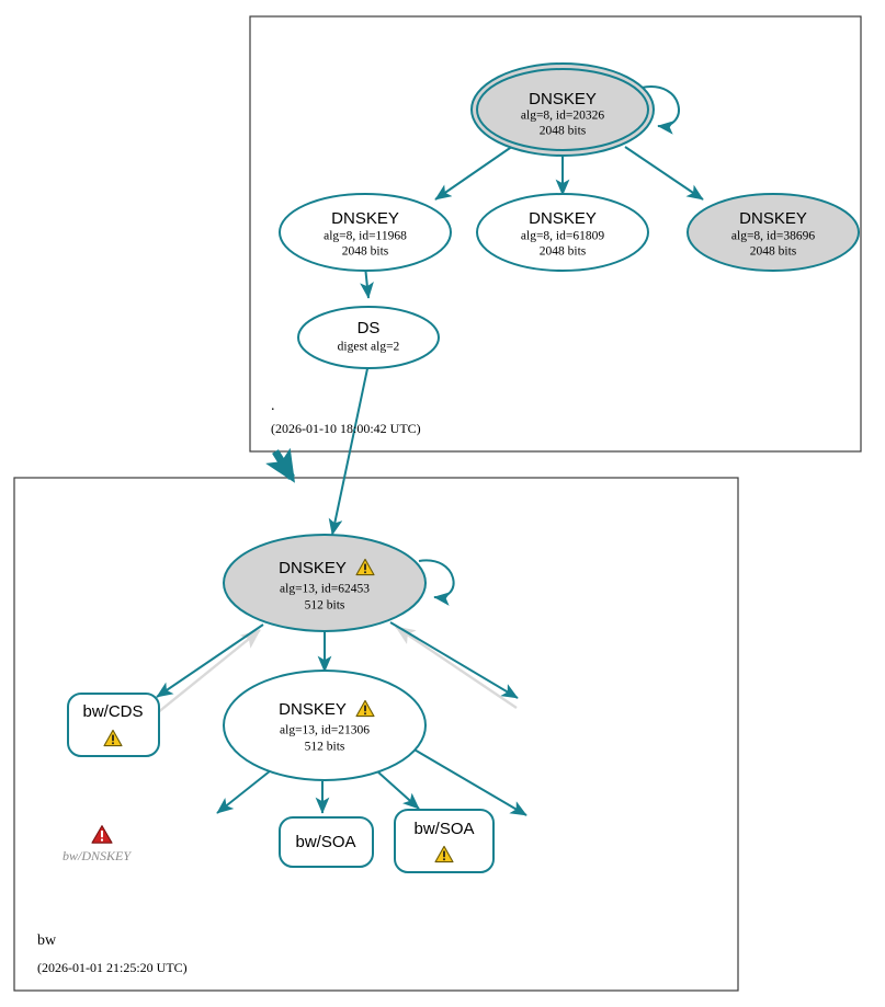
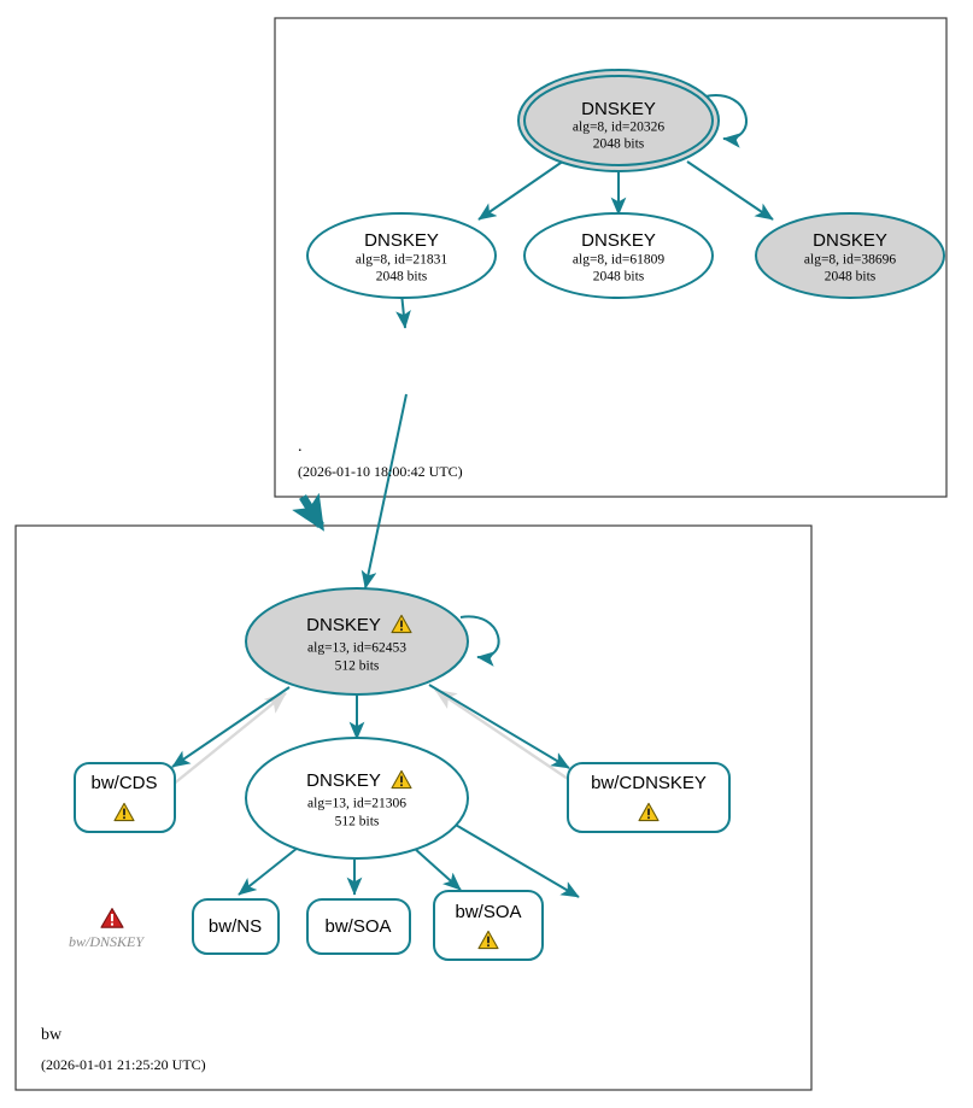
  DNSKEY
  alg=8, id=20326
  2048 bits
  DNSKEY
- alg=8, id=11968
+ alg=8, id=21831
  2048 bits
  DNSKEY
  alg=8, id=61809
  2048 bits
  DNSKEY
  alg=8, id=38696
  2048 bits
- DS
- digest alg=2
  .
  (2026-01-10 18:00:42 UTC)
  DNSKEY
  alg=13, id=62453
  512 bits
  DNSKEY
  alg=13, id=21306
  512 bits
  bw/CDS
+ bw/CDNSKEY
+ bw/NS
  bw/SOA
  bw/SOA
  bw/DNSKEY
  bw
  (2026-01-01 21:25:20 UTC)
